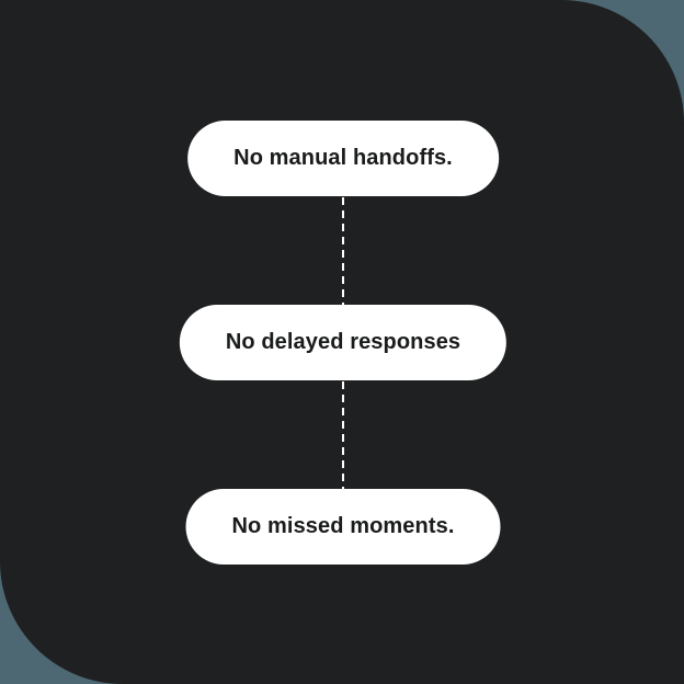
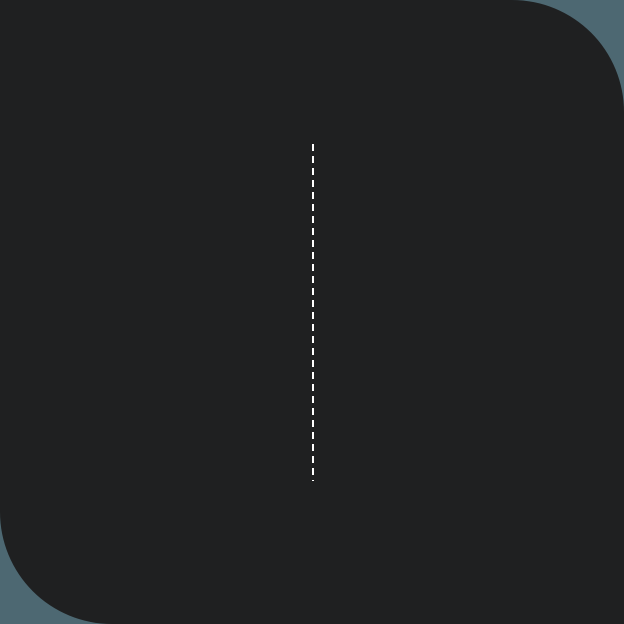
- No manual handoffs.
- No delayed responses
- No missed moments.
